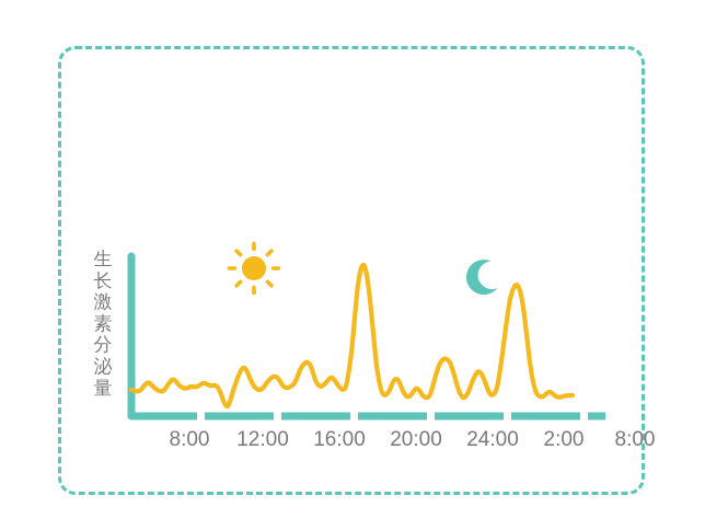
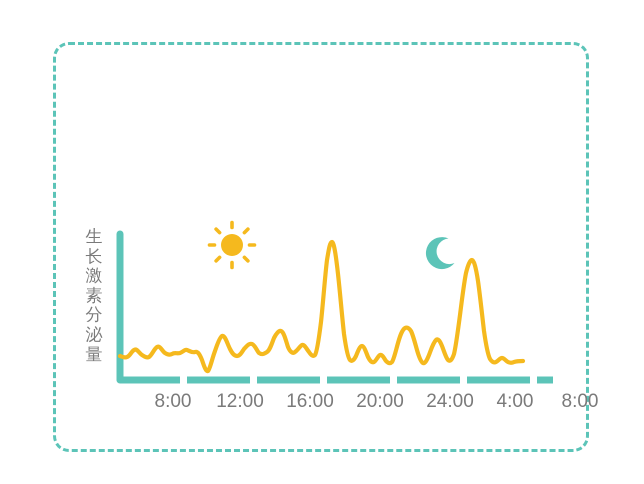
  生
  长
  激
  素
  分
  泌
  量
  8:00
  12:00
  16:00
  20:00
  24:00
- 2:00
+ 4:00
  8:00
